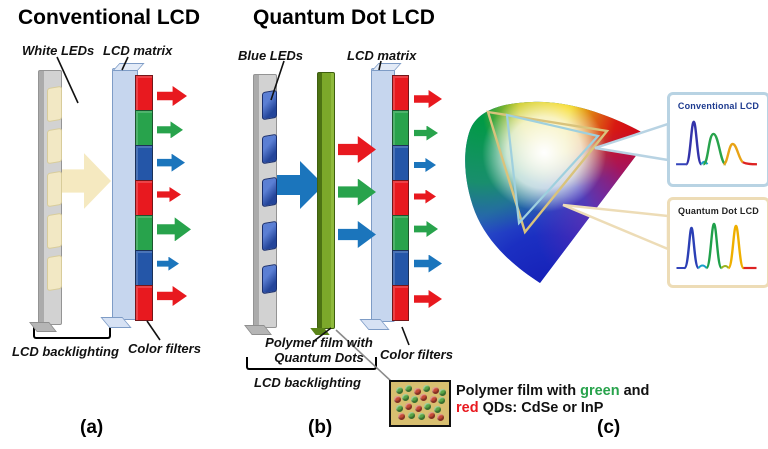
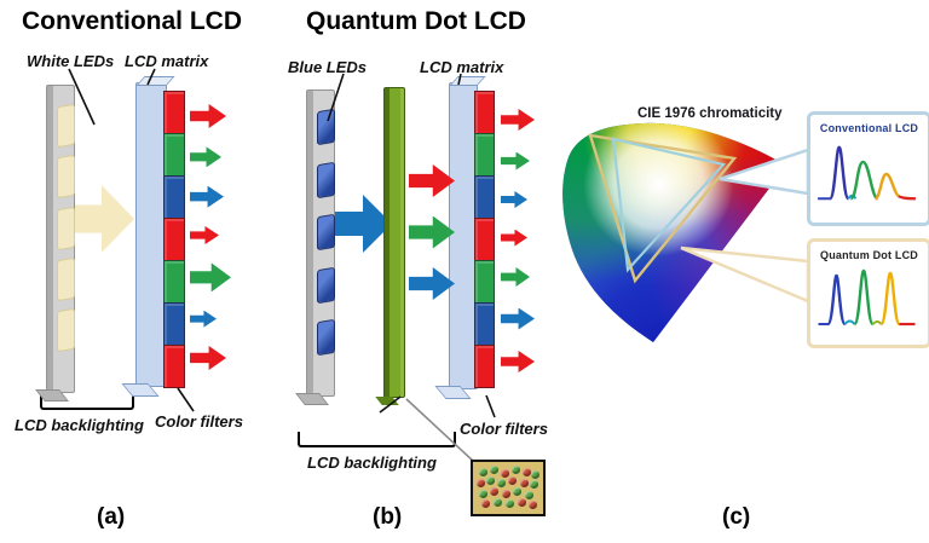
  Conventional LCD
  White LEDs
  LCD matrix
  LCD backlighting
  Color filters
  (a)
  Quantum Dot LCD
  Blue LEDs
  LCD matrix
- Polymer film with Quantum Dots
  Color filters
  LCD backlighting
  (b)
- Polymer film with green and red QDs: CdSe or InP
  (c)
+ CIE 1976 chromaticity
  Conventional LCD
  Quantum Dot LCD
